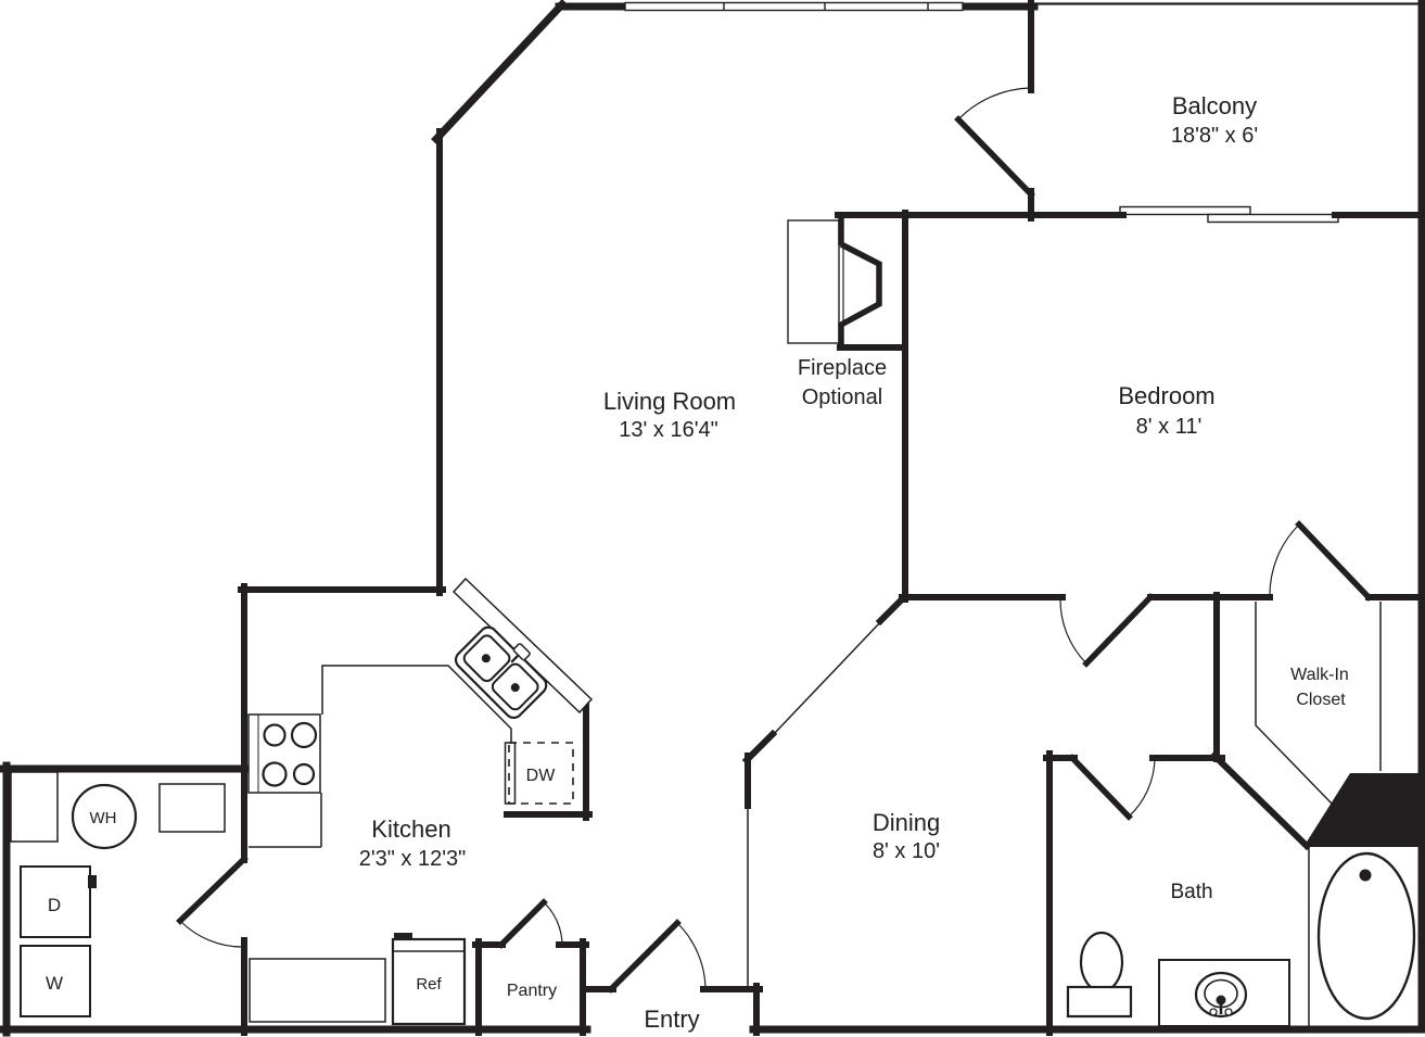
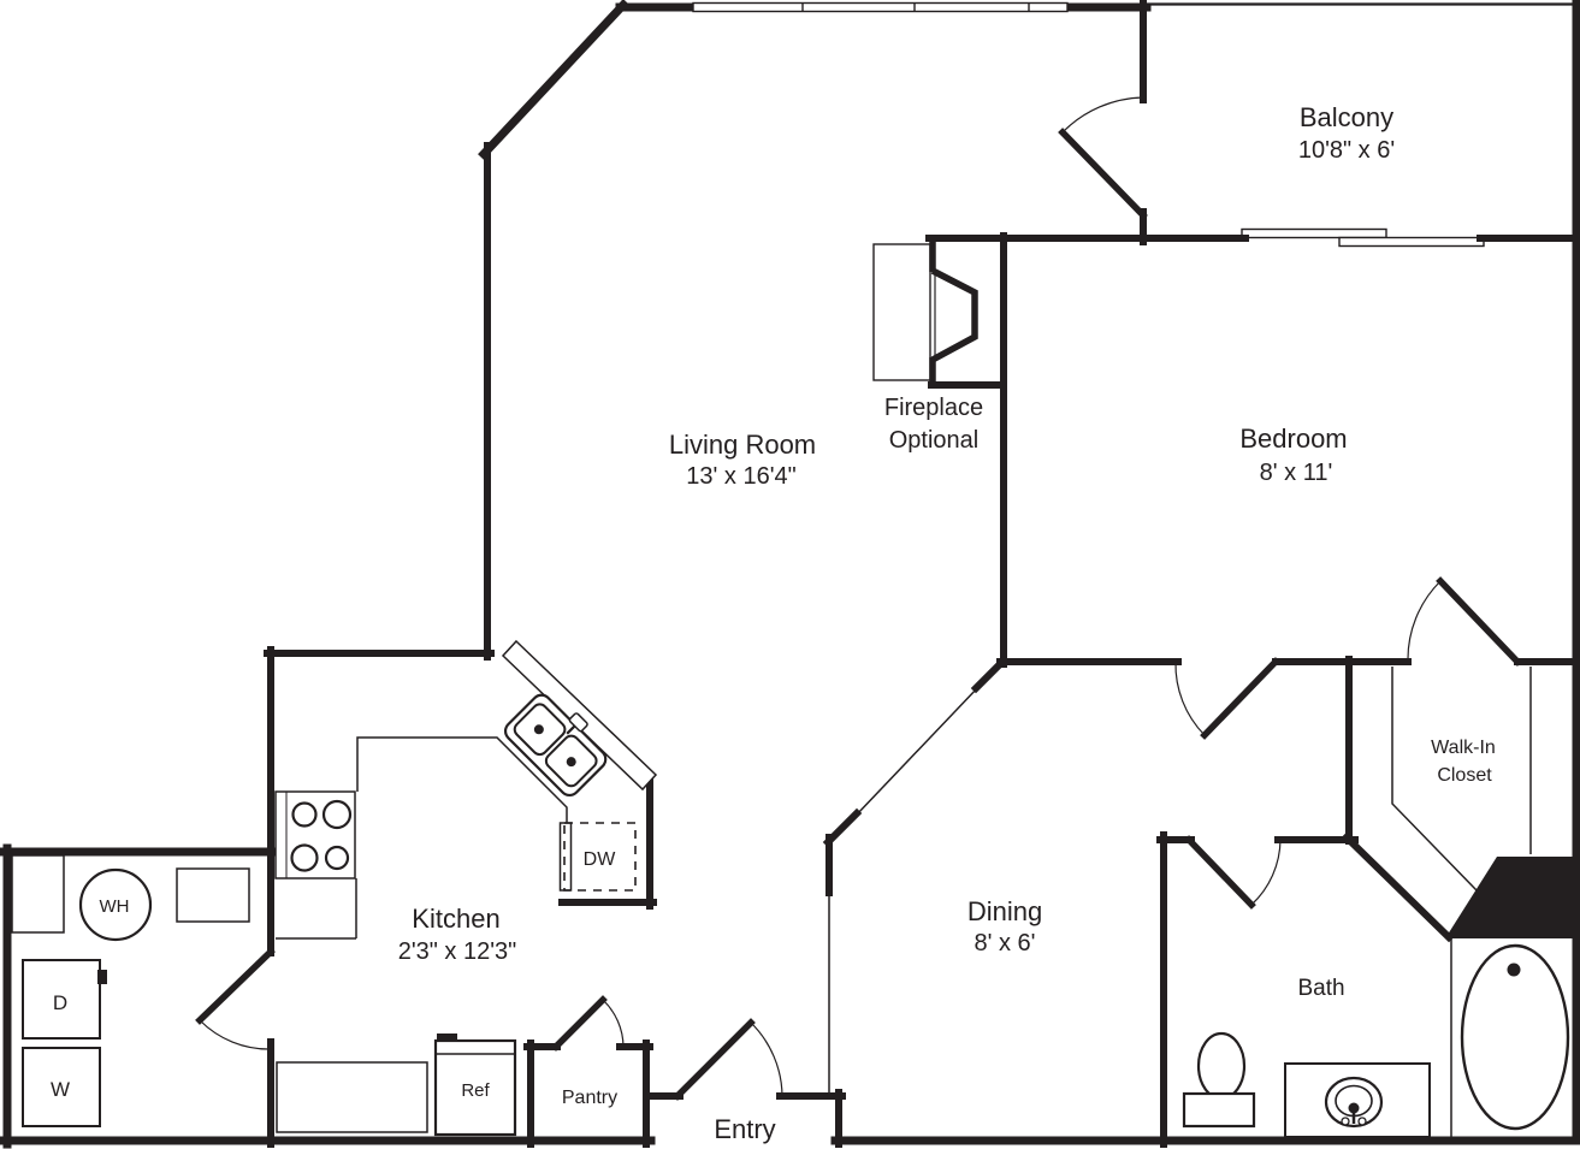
  Balcony
- 18'8" x 6'
+ 10'8" x 6'
  Living Room
  13' x 16'4"
  Fireplace
  Optional
  Bedroom
  8' x 11'
  Walk-In
  Closet
  Kitchen
  2'3" x 12'3"
  Dining
- 8' x 10'
+ 8' x 6'
  Bath
  Entry
  Pantry
  DW
  Ref
  WH
  D
  W
